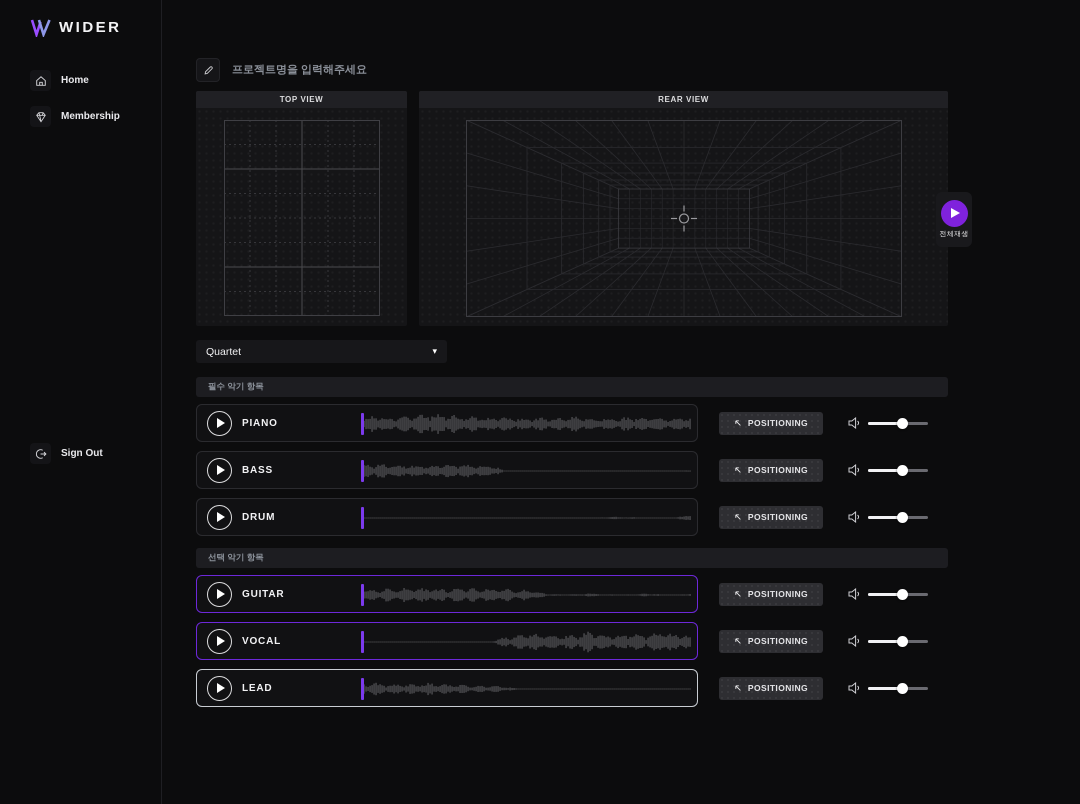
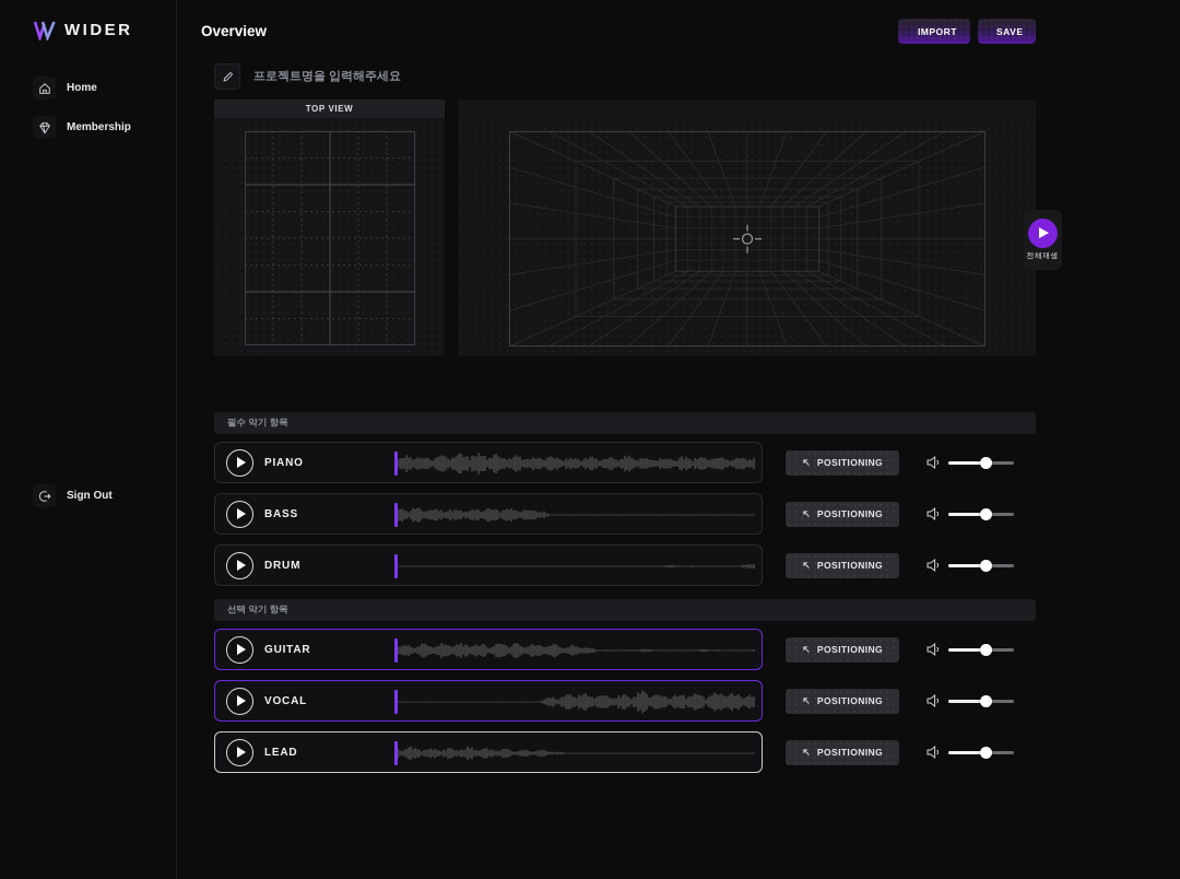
  WIDER
  Home
  Membership
  Sign Out
+ Overview
+ IMPORT
+ SAVE
  프로젝트명을 입력해주세요
  TOP VIEW
- REAR VIEW
- Quartet
- ▾
  필수 악기 항목
  PIANO
  POSITIONING
  BASS
  POSITIONING
  DRUM
  POSITIONING
  선택 악기 항목
  GUITAR
  POSITIONING
  VOCAL
  POSITIONING
  LEAD
  POSITIONING
